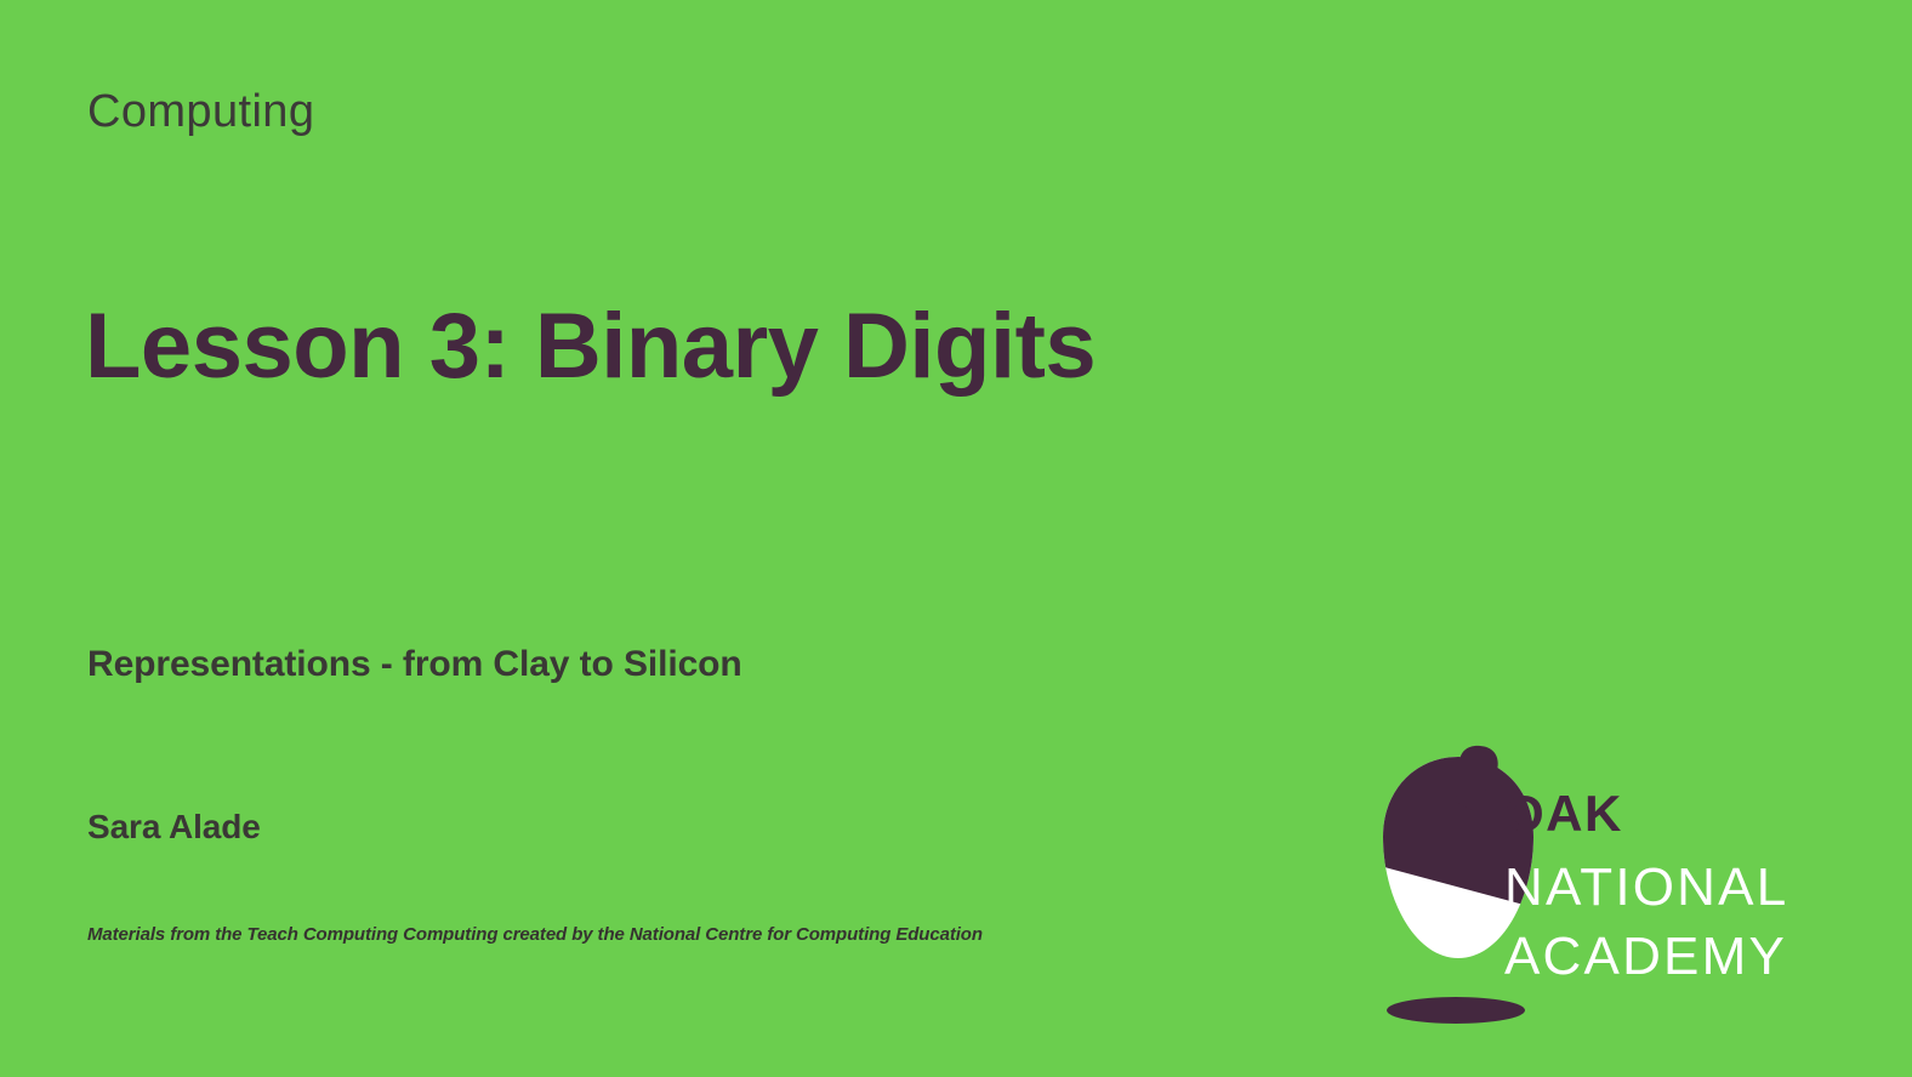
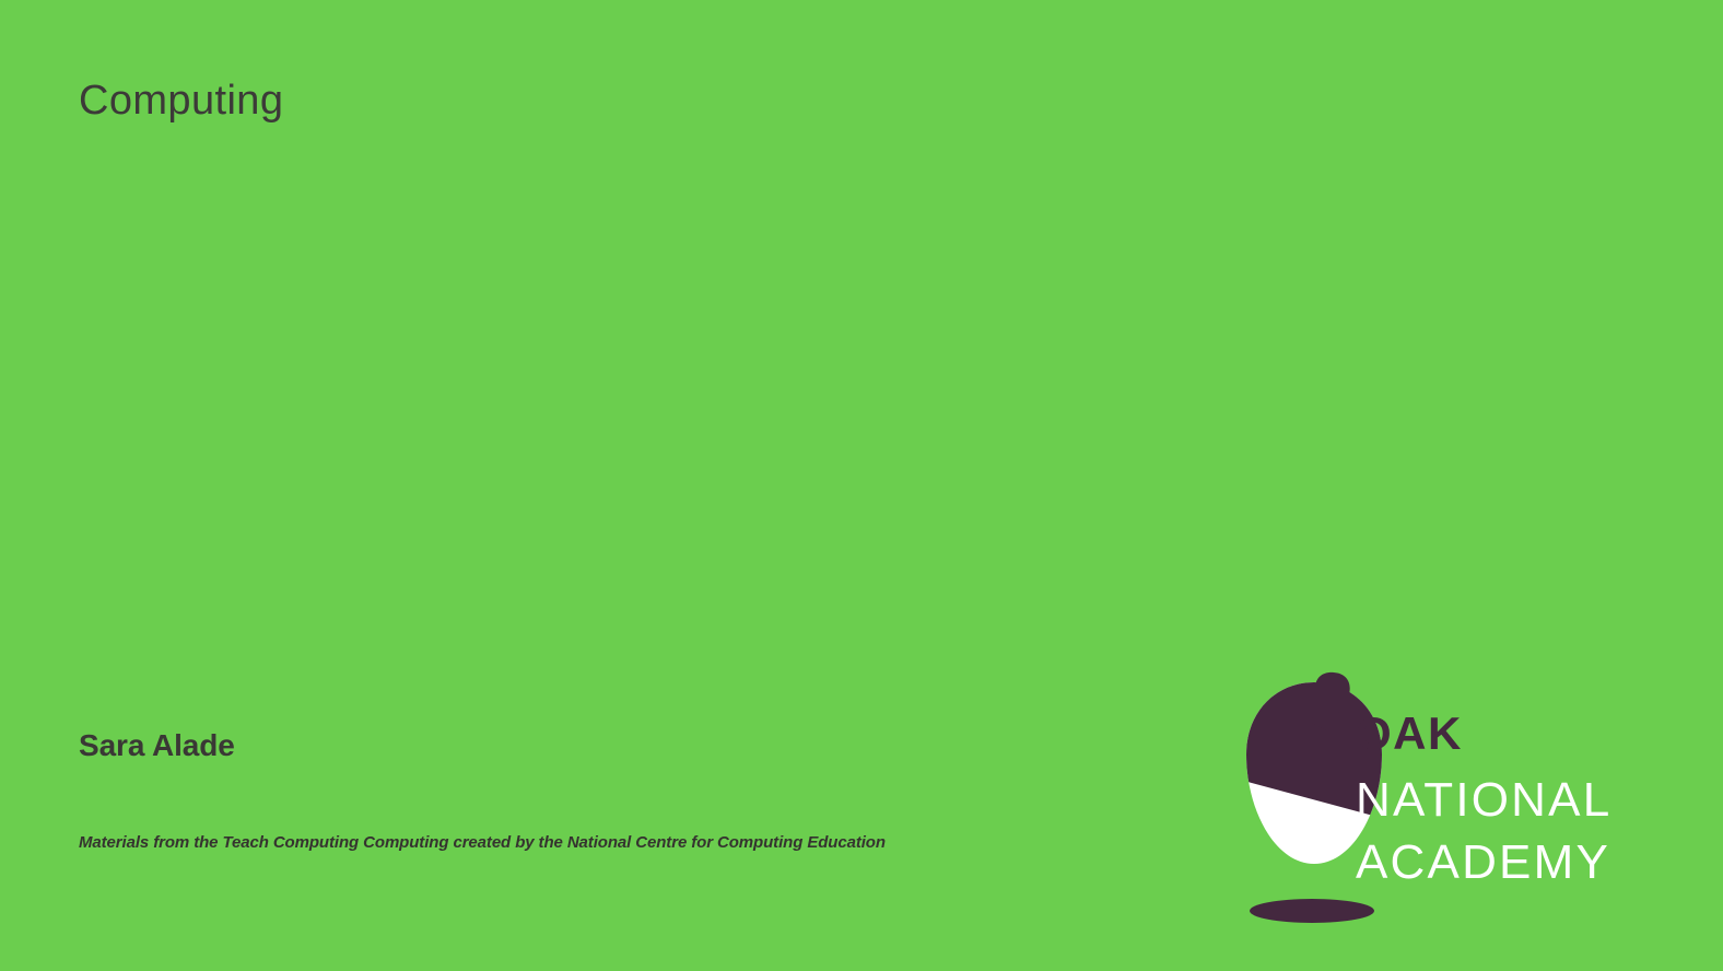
  Computing
- Lesson 3: Binary Digits
- Representations - from Clay to Silicon
  Sara Alade
  Materials from the Teach Computing Computing created by the National Centre for Computing Education
  OAK
  NATIONAL
  ACADEMY
